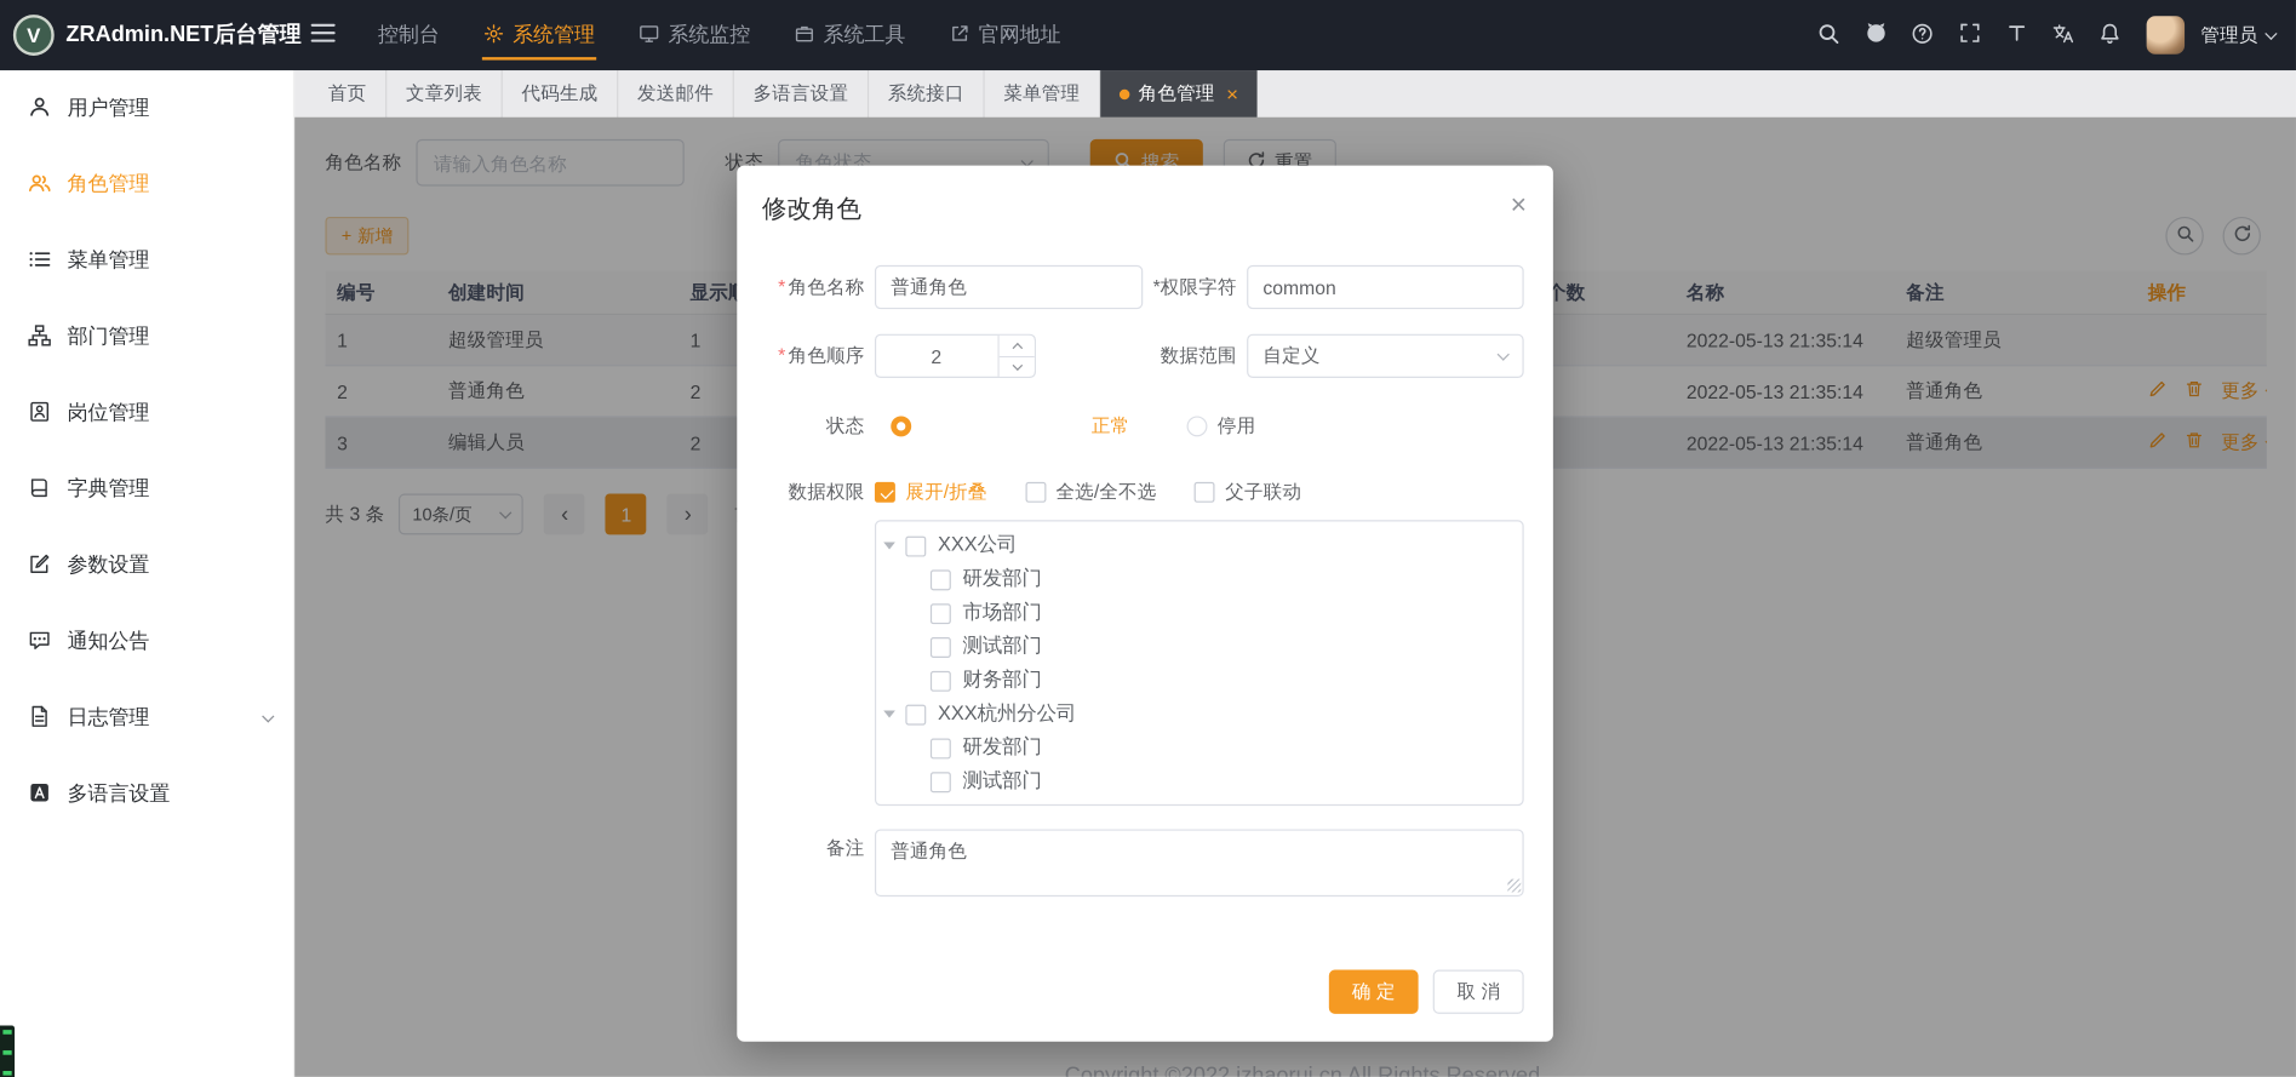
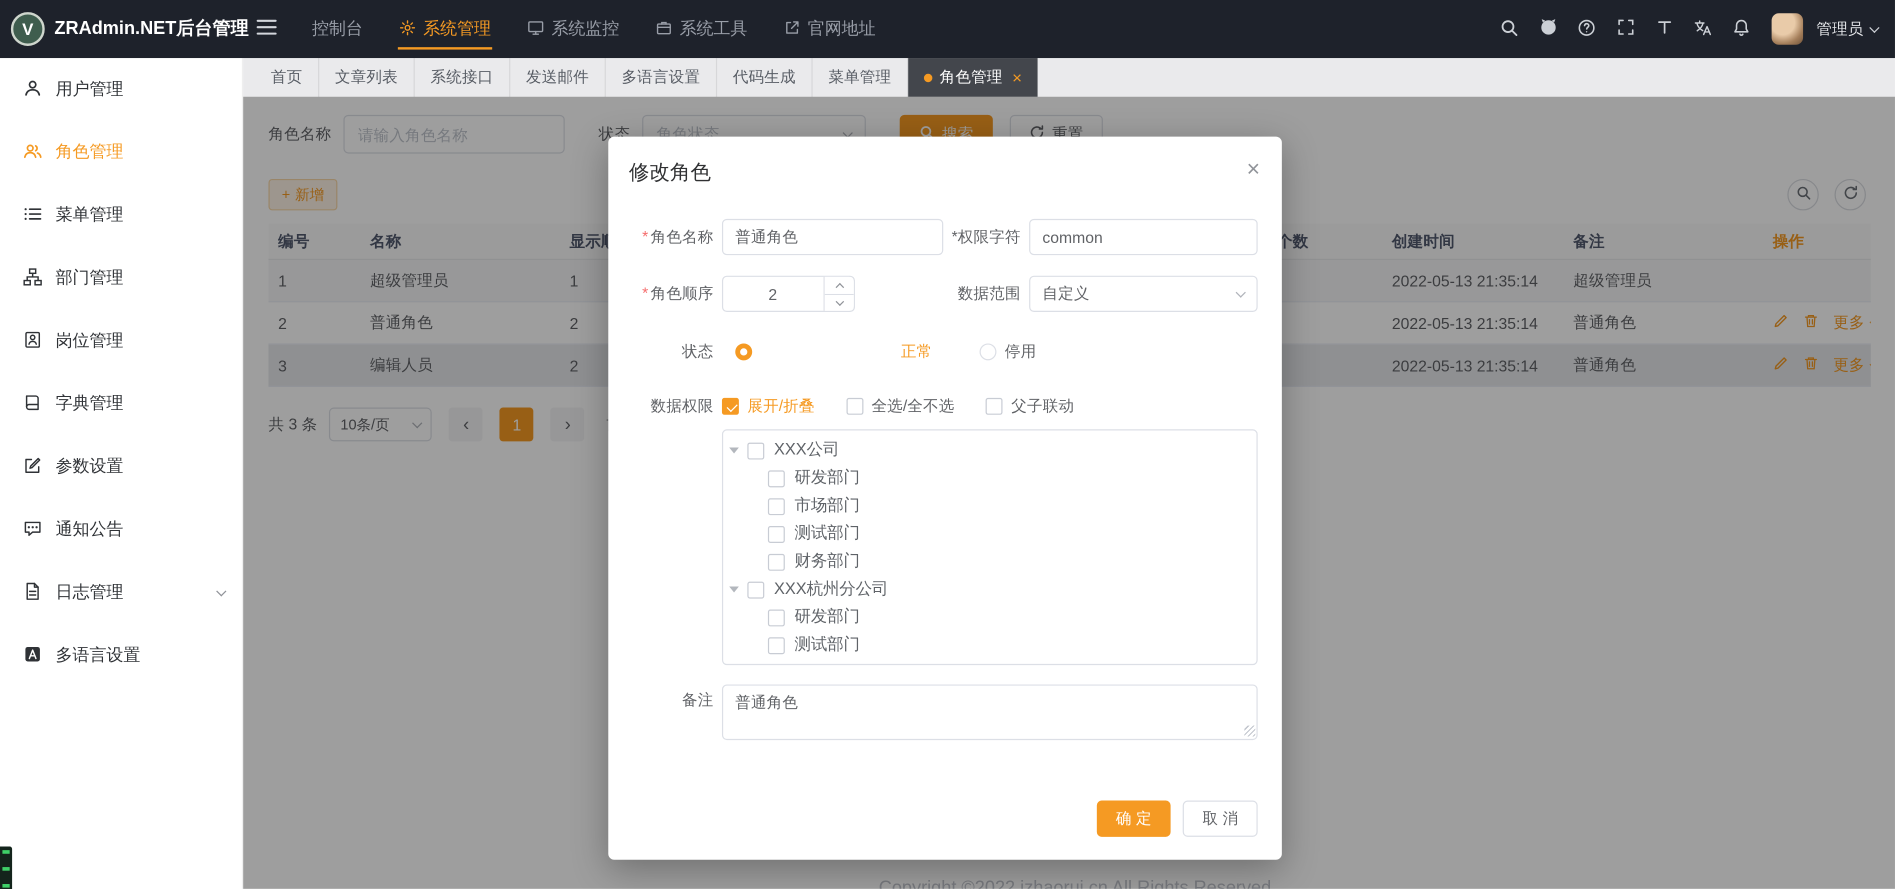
  V
  ZRAdmin.NET后台管理
  控制台
  系统管理
  系统监控
  系统工具
  官网地址
  管理员
  用户管理
  角色管理
  菜单管理
  部门管理
  岗位管理
  字典管理
  参数设置
  通知公告
  日志管理
  多语言设置
  首页
  文章列表
- 代码生成
+ 系统接口
  发送邮件
  多语言设置
- 系统接口
+ 代码生成
  菜单管理
  角色管理
  ×
  角色名称
  请输入角色名称
  状态
  角色状态
  搜索
  重置
  +
  新增
  编号
- 创建时间
+ 名称
  个数
- 名称
+ 创建时间
  备注
  操作
  1
  超级管理员
  1
  2022-05-13 21:35:14
  超级管理员
  2
  普通角色
  2
  2022-05-13 21:35:14
  普通角色
  更多
  3
  编辑人员
  2
  2022-05-13 21:35:14
  普通角色
  更多
  共 3 条
  10条/页
  ‹
  1
  ›
  Copyright ©2022 izhaorui.cn All Rights Reserved.
  修改角色
  ×
  * 角色名称
  普通角色
  *权限字符
  common
  * 角色顺序
  2
  数据范围
  自定义
  状态
  正常
  停用
  数据权限
  展开/折叠
  全选/全不选
  父子联动
  XXX公司
  研发部门
  市场部门
  测试部门
  财务部门
  XXX杭州分公司
  研发部门
  测试部门
  备注
  普通角色
  确 定
  取 消
